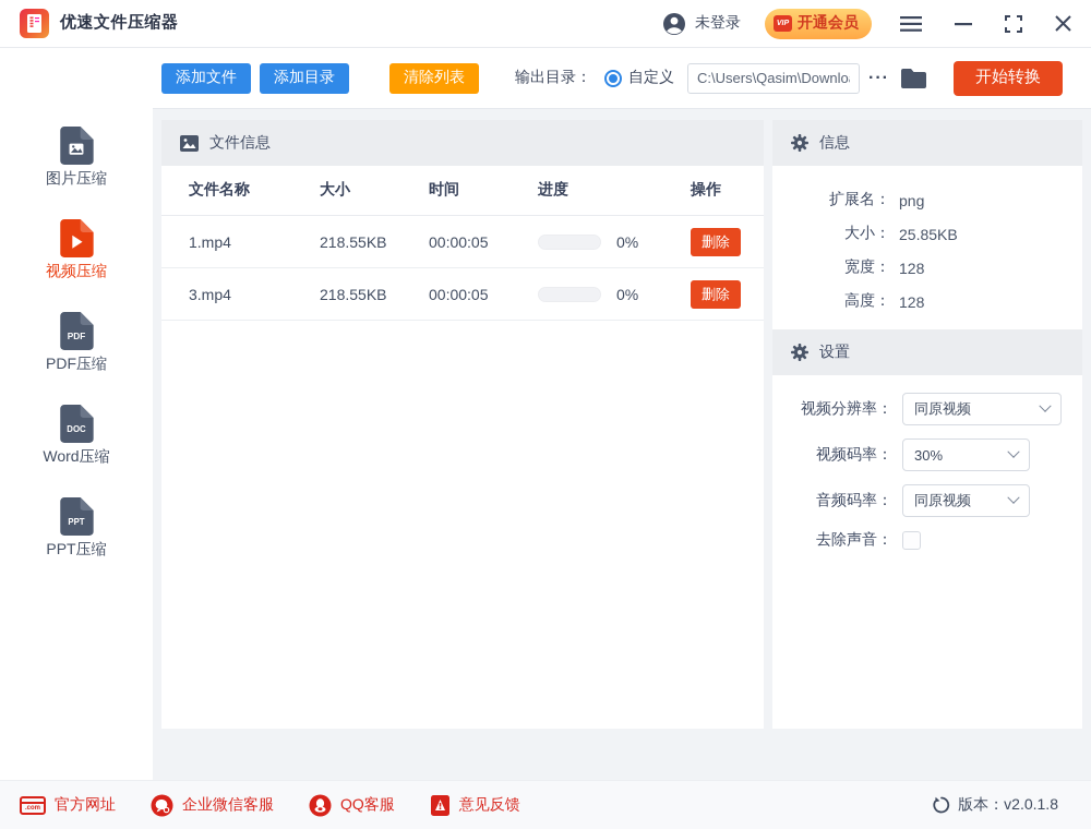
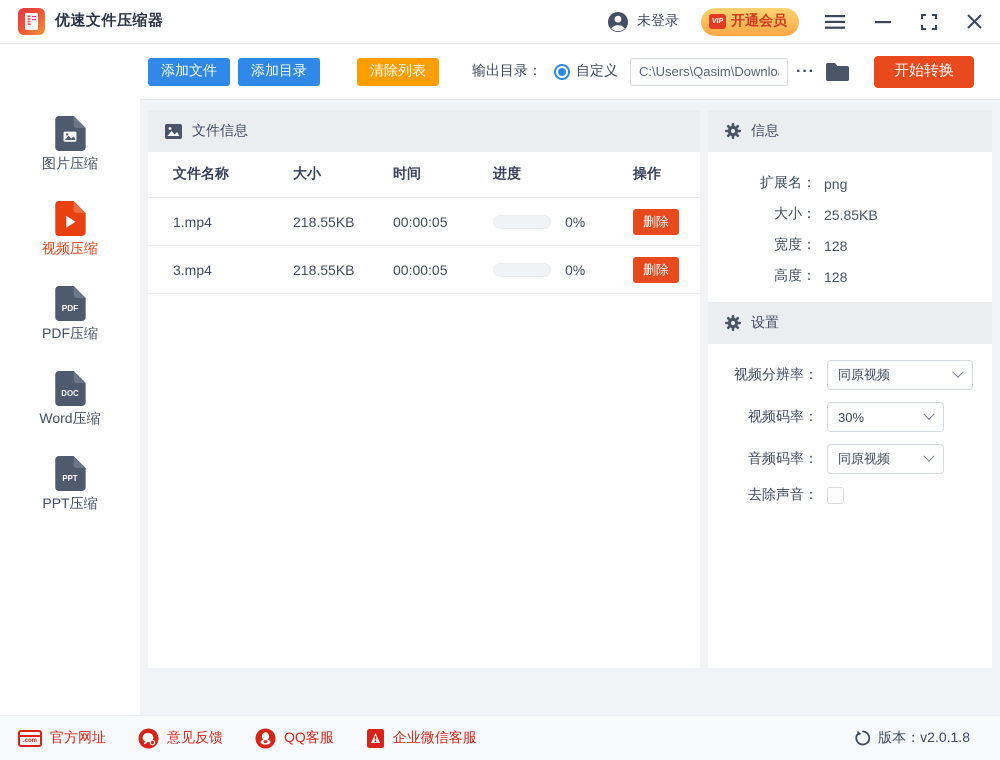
  优速文件压缩器
  未登录
  开通会员
  图片压缩
  视频压缩
  PDF
  PDF压缩
  DOC
  Word压缩
  PPT
  PPT压缩
  添加文件
  添加目录
  清除列表
  输出目录：
  自定义
  C:\Users\Qasim\Downlo
  ···
  开始转换
  文件信息
  文件名称
  大小
  时间
  进度
  操作
  1.mp4
  218.55KB
  00:00:05
  0%
  删除
  3.mp4
  218.55KB
  00:00:05
  0%
  删除
  信息
  扩展名：
  png
  大小：
  25.85KB
  宽度：
  128
  高度：
  128
  设置
  视频分辨率：
  同原视频
  视频码率：
  30%
  音频码率：
  同原视频
  去除声音：
  官方网址
- 企业微信客服
+ 意见反馈
  QQ客服
- 意见反馈
+ 企业微信客服
  版本：v2.0.1.8
